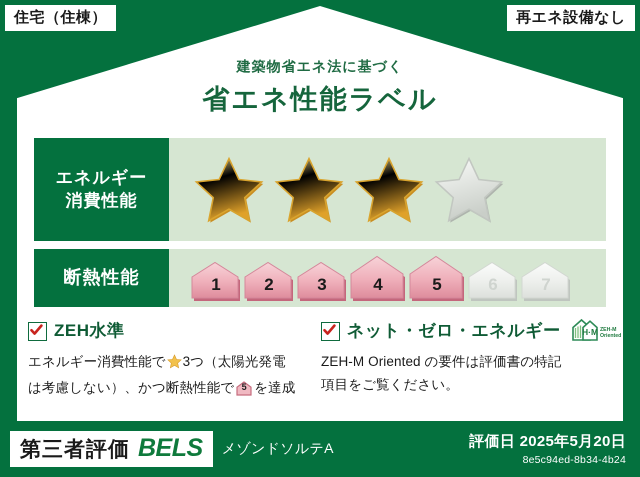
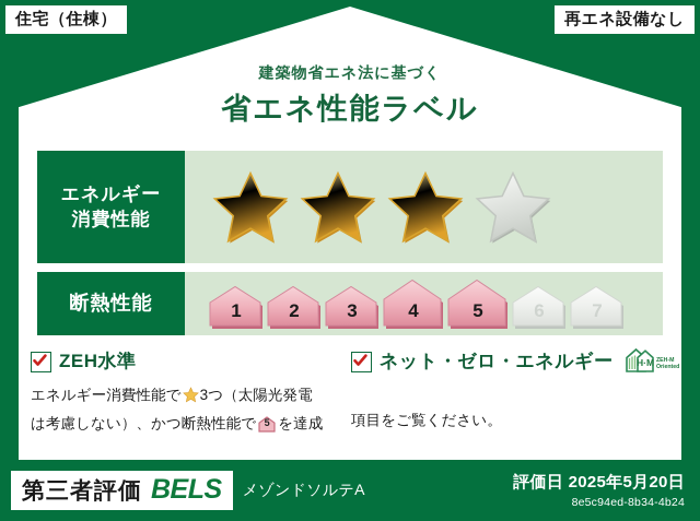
  住宅（住棟）
  再エネ設備なし
  建築物省エネ法に基づく
  省エネ性能ラベル
  エネルギー
  消費性能
  断熱性能
  1
  2
  3
  4
  5
  6
  7
  ZEH水準
  エネルギー消費性能で 3つ（太陽光発電
  は考慮しない）、かつ断熱性能で
  5
  を達成
  ネット・ゼロ・エネルギー
  H·M
- ZEH-M Oriented の要件は評価書の特記
  項目をご覧ください。
  第三者評価
  BELS
  メゾンドソルテA
  評価日 2025年5月20日
  8e5c94ed-8b34-4b24
